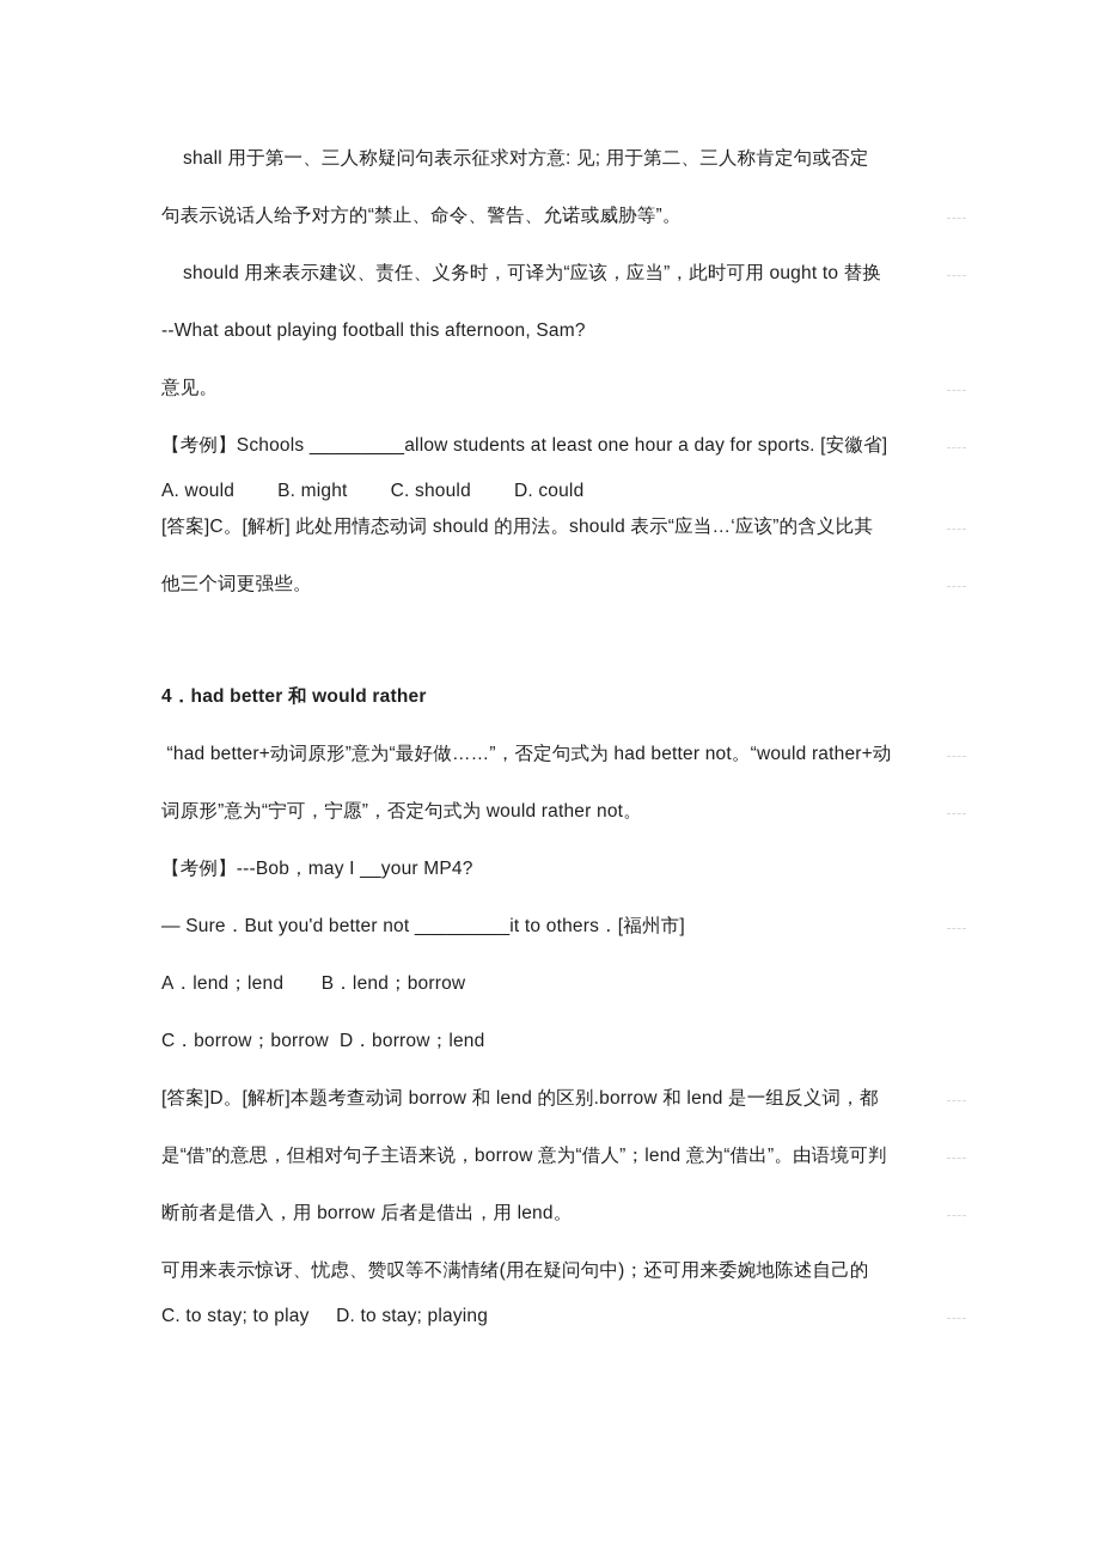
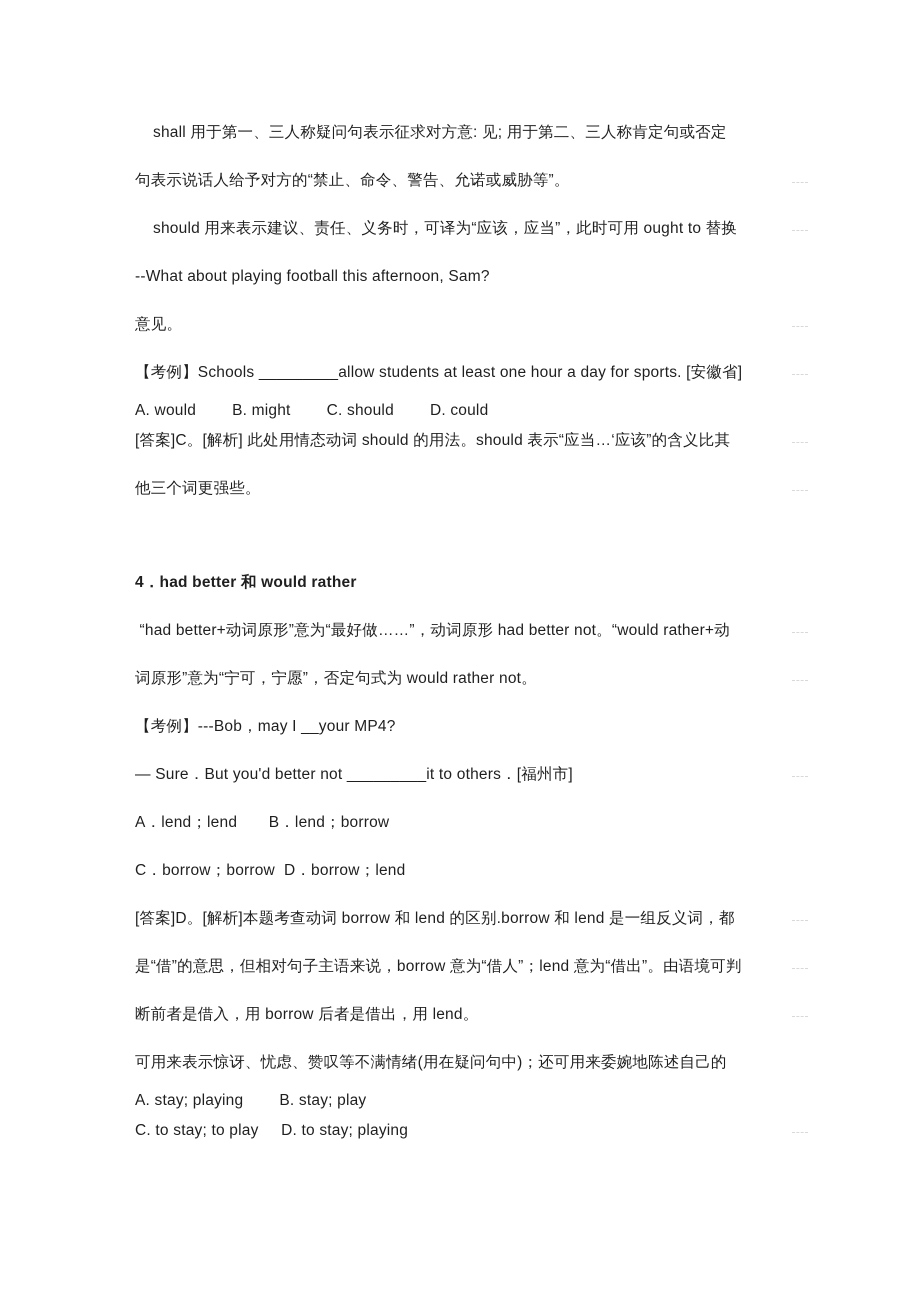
  shall 用于第一、三人称疑问句表示征求对方意: 见; 用于第二、三人称肯定句或否定
  句表示说话人给予对方的“禁止、命令、警告、允诺或威胁等”。
  should 用来表示建议、责任、义务时，可译为“应该，应当”，此时可用 ought to 替换
  --What about playing football this afternoon, Sam?
  意见。
  【考例】Schools _________allow students at least one hour a day for sports. [安徽省]
  A. would B. might C. should D. could
  [答案]C。[解析] 此处用情态动词 should 的用法。should 表示“应当…‘应该”的含义比其
  他三个词更强些。
  4．had better 和 would rather
- “had better+动词原形”意为“最好做……”，否定句式为 had better not。“would rather+动
+ “had better+动词原形”意为“最好做……”，动词原形 had better not。“would rather+动
  词原形”意为“宁可，宁愿”，否定句式为 would rather not。
  【考例】---Bob，may I __your MP4?
  — Sure．But you'd better not _________it to others．[福州市]
  A．lend；lend B．lend；borrow
  C．borrow；borrow D．borrow；lend
  [答案]D。[解析]本题考查动词 borrow 和 lend 的区别.borrow 和 lend 是一组反义词，都
  是“借”的意思，但相对句子主语来说，borrow 意为“借人”；lend 意为“借出”。由语境可判
  断前者是借入，用 borrow 后者是借出，用 lend。
  可用来表示惊讶、忧虑、赞叹等不满情绪(用在疑问句中)；还可用来委婉地陈述自己的
+ A. stay; playing B. stay; play
  C. to stay; to play D. to stay; playing
